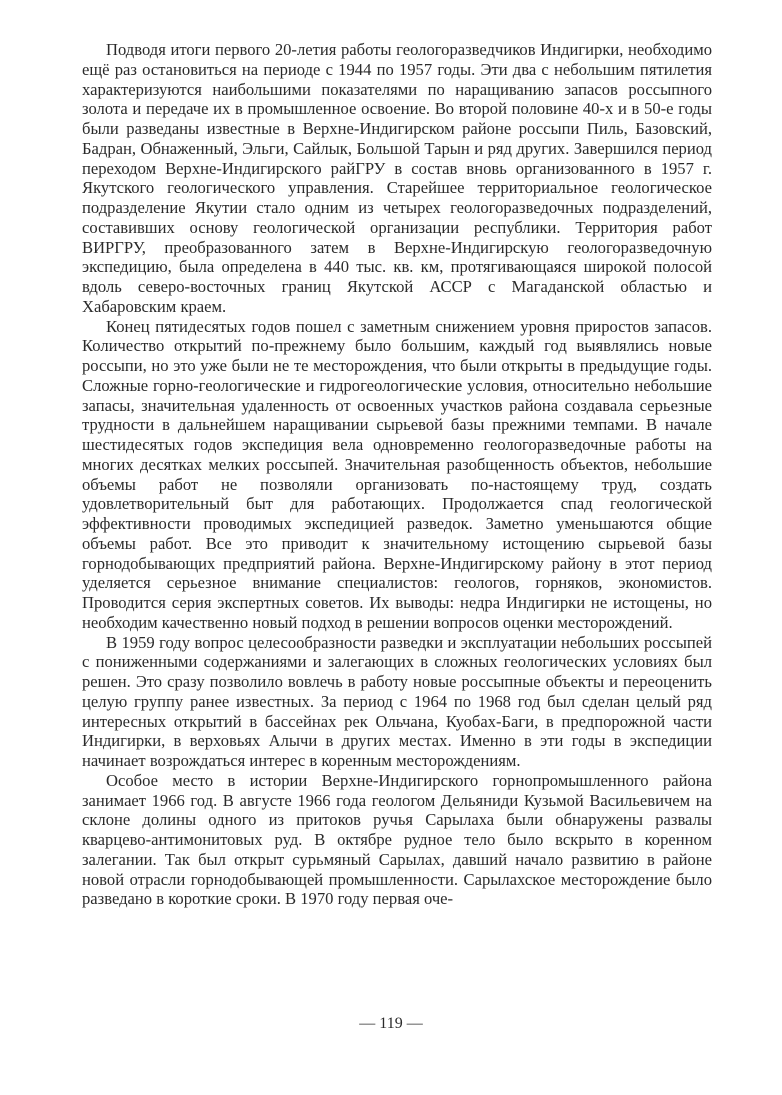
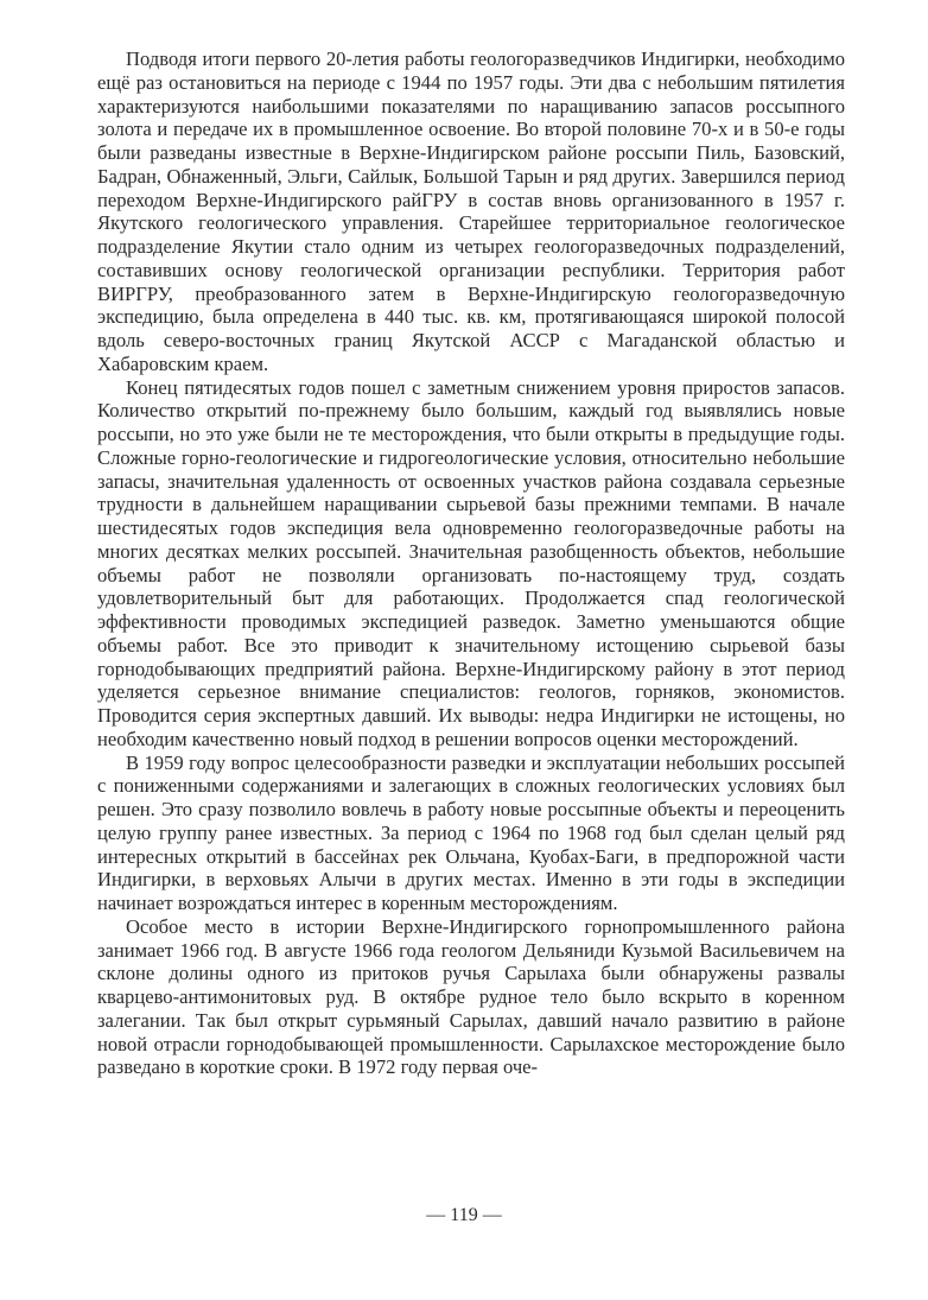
- Подводя итоги первого 20-летия работы геологоразведчиков Индигирки, необходимо ещё раз остановиться на периоде с 1944 по 1957 годы. Эти два с небольшим пятилетия характеризуются наибольшими показателями по наращиванию запасов россыпного золота и передаче их в промышленное освоение. Во второй половине 40-х и в 50-е годы были разведаны известные в Верхне-Индигирском районе россыпи Пиль, Базовский, Бадран, Обнаженный, Эльги, Сайлык, Большой Тарын и ряд других. Завершился период переходом Верхне-Индигирского райГРУ в состав вновь организованного в 1957 г. Якутского геологического управления. Старейшее территориальное геологическое подразделение Якутии стало одним из четырех геологоразведочных подразделений, составивших основу геологической организации республики. Территория работ ВИРГРУ, преобразованного затем в Верхне-Индигирскую геологоразведочную экспедицию, была определена в 440 тыс. кв. км, протягивающаяся широкой полосой вдоль северо-восточных границ Якутской АССР с Магаданской областью и Хабаровским краем.
+ Подводя итоги первого 20-летия работы геологоразведчиков Индигирки, необходимо ещё раз остановиться на периоде с 1944 по 1957 годы. Эти два с небольшим пятилетия характеризуются наибольшими показателями по наращиванию запасов россыпного золота и передаче их в промышленное освоение. Во второй половине 70-х и в 50-е годы были разведаны известные в Верхне-Индигирском районе россыпи Пиль, Базовский, Бадран, Обнаженный, Эльги, Сайлык, Большой Тарын и ряд других. Завершился период переходом Верхне-Индигирского райГРУ в состав вновь организованного в 1957 г. Якутского геологического управления. Старейшее территориальное геологическое подразделение Якутии стало одним из четырех геологоразведочных подразделений, составивших основу геологической организации республики. Территория работ ВИРГРУ, преобразованного затем в Верхне-Индигирскую геологоразведочную экспедицию, была определена в 440 тыс. кв. км, протягивающаяся широкой полосой вдоль северо-восточных границ Якутской АССР с Магаданской областью и Хабаровским краем.
- Конец пятидесятых годов пошел с заметным снижением уровня приростов запасов. Количество открытий по-прежнему было большим, каждый год выявлялись новые россыпи, но это уже были не те месторождения, что были открыты в предыдущие годы. Сложные горно-геологические и гидрогеологические условия, относительно небольшие запасы, значительная удаленность от освоенных участков района создавала серьезные трудности в дальнейшем наращивании сырьевой базы прежними темпами. В начале шестидесятых годов экспедиция вела одновременно геологоразведочные работы на многих десятках мелких россыпей. Значительная разобщенность объектов, небольшие объемы работ не позволяли организовать по-настоящему труд, создать удовлетворительный быт для работающих. Продолжается спад геологической эффективности проводимых экспедицией разведок. Заметно уменьшаются общие объемы работ. Все это приводит к значительному истощению сырьевой базы горнодобывающих предприятий района. Верхне-Индигирскому району в этот период уделяется серьезное внимание специалистов: геологов, горняков, экономистов. Проводится серия экспертных советов. Их выводы: недра Индигирки не истощены, но необходим качественно новый подход в решении вопросов оценки месторождений.
+ Конец пятидесятых годов пошел с заметным снижением уровня приростов запасов. Количество открытий по-прежнему было большим, каждый год выявлялись новые россыпи, но это уже были не те месторождения, что были открыты в предыдущие годы. Сложные горно-геологические и гидрогеологические условия, относительно небольшие запасы, значительная удаленность от освоенных участков района создавала серьезные трудности в дальнейшем наращивании сырьевой базы прежними темпами. В начале шестидесятых годов экспедиция вела одновременно геологоразведочные работы на многих десятках мелких россыпей. Значительная разобщенность объектов, небольшие объемы работ не позволяли организовать по-настоящему труд, создать удовлетворительный быт для работающих. Продолжается спад геологической эффективности проводимых экспедицией разведок. Заметно уменьшаются общие объемы работ. Все это приводит к значительному истощению сырьевой базы горнодобывающих предприятий района. Верхне-Индигирскому району в этот период уделяется серьезное внимание специалистов: геологов, горняков, экономистов. Проводится серия экспертных давший. Их выводы: недра Индигирки не истощены, но необходим качественно новый подход в решении вопросов оценки месторождений.
  В 1959 году вопрос целесообразности разведки и эксплуатации небольших россыпей с пониженными содержаниями и залегающих в сложных геологических условиях был решен. Это сразу позволило вовлечь в работу новые россыпные объекты и переоценить целую группу ранее известных. За период с 1964 по 1968 год был сделан целый ряд интересных открытий в бассейнах рек Ольчана, Куобах-Баги, в предпорожной части Индигирки, в верховьях Алычи в других местах. Именно в эти годы в экспедиции начинает возрождаться интерес в коренным месторождениям.
- Особое место в истории Верхне-Индигирского горнопромышленного района занимает 1966 год. В августе 1966 года геологом Дельяниди Кузьмой Васильевичем на склоне долины одного из притоков ручья Сарылаха были обнаружены развалы кварцево-антимонитовых руд. В октябре рудное тело было вскрыто в коренном залегании. Так был открыт сурьмяный Сарылах, давший начало развитию в районе новой отрасли горнодобывающей промышленности. Сарылахское месторождение было разведано в короткие сроки. В 1970 году первая оче-
+ Особое место в истории Верхне-Индигирского горнопромышленного района занимает 1966 год. В августе 1966 года геологом Дельяниди Кузьмой Васильевичем на склоне долины одного из притоков ручья Сарылаха были обнаружены развалы кварцево-антимонитовых руд. В октябре рудное тело было вскрыто в коренном залегании. Так был открыт сурьмяный Сарылах, давший начало развитию в районе новой отрасли горнодобывающей промышленности. Сарылахское месторождение было разведано в короткие сроки. В 1972 году первая оче-
  — 119 —
